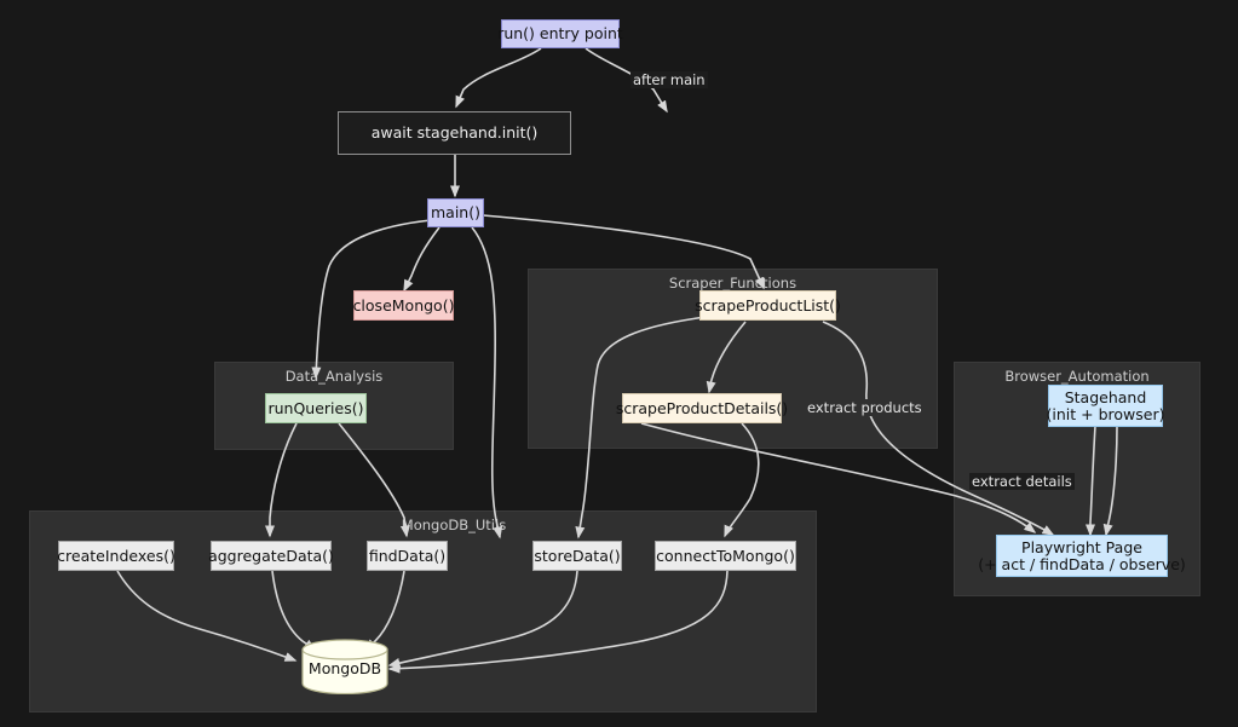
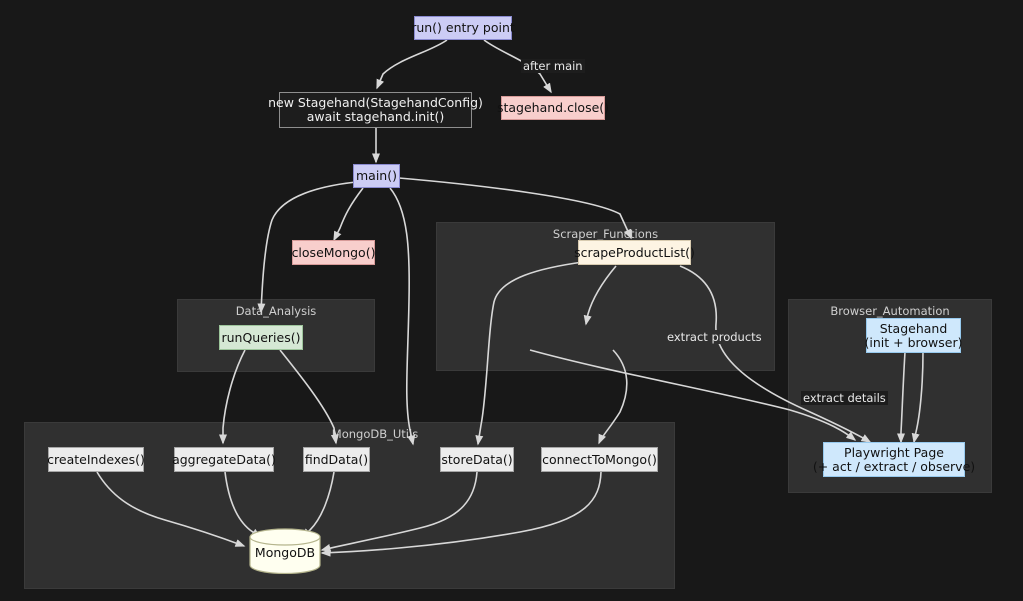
  Scraper_Functions
  Data_Analysis
  Browser_Automation
  MongoDB_Utis
  run() entry point
+ new Stagehand(StagehandConfig)
  await stagehand.init()
+ stagehand.close()
  main()
  closeMongo()
  runQueries()
  scrapeProductList()
- scrapeProductDetails()
  Stagehand
  (init + browser)
  Playwright Page
- (+ act / findData / observe)
+ (+ act / extract / observe)
  createIndexes()
  aggregateData()
  findData()
  storeData()
  connectToMongo()
  MongoDB
  after main
  extract products
  extract details
